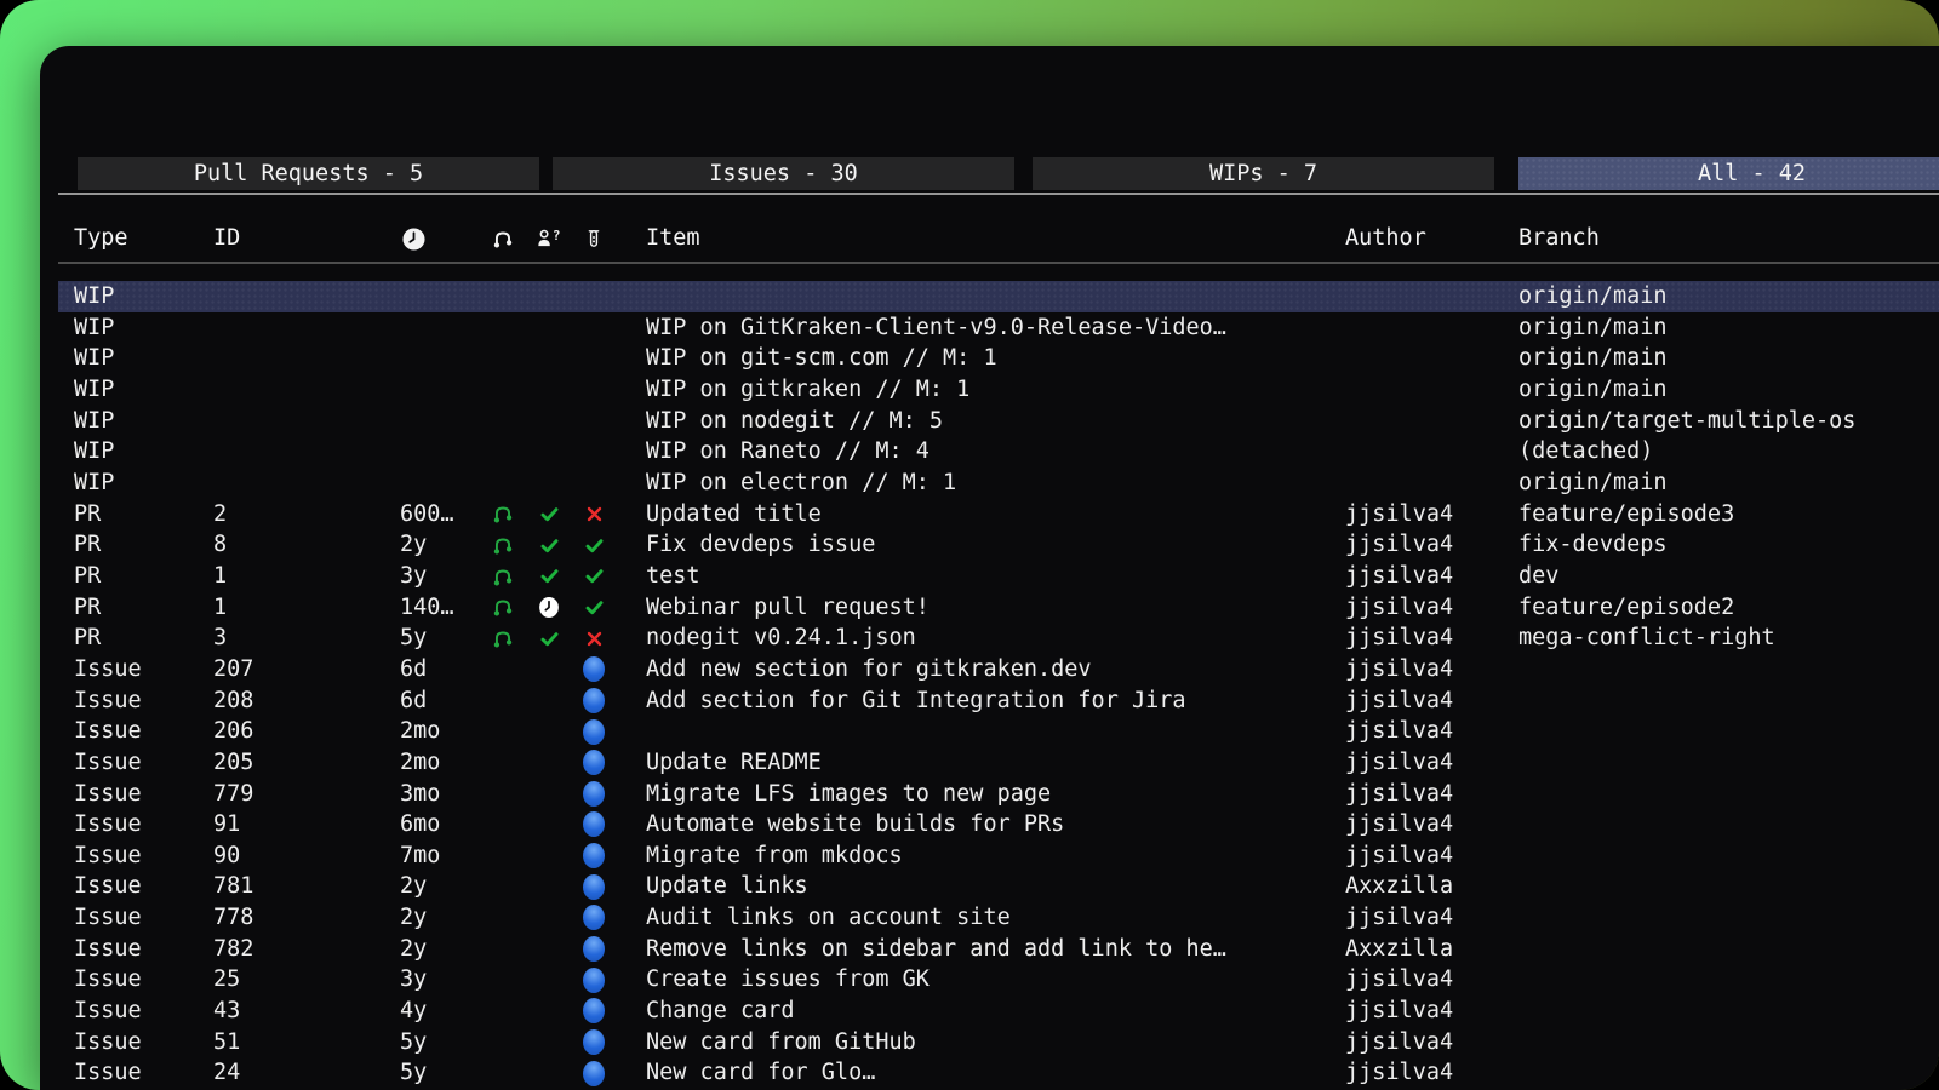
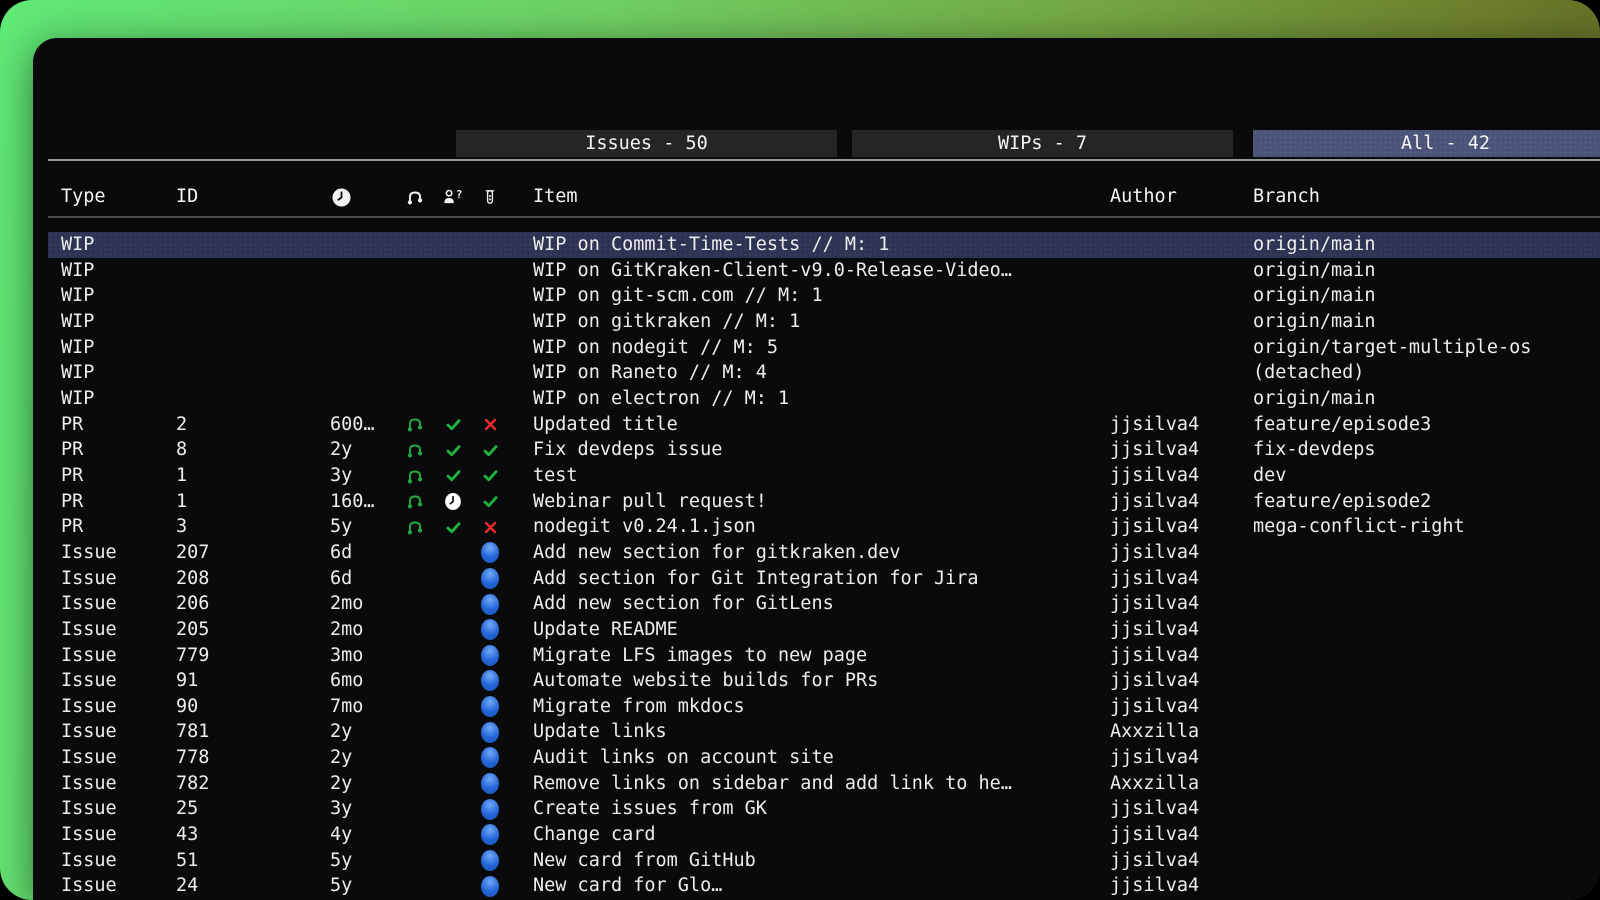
- Pull Requests - 5
- Issues - 30
+ Issues - 50
  WIPs - 7
  All - 42
  Type
  ID
  ?
  Item
  Author
  Branch
  WIP
+ WIP on Commit-Time-Tests // M: 1
  origin/main
  WIP
  WIP on GitKraken-Client-v9.0-Release-Video…
  origin/main
  WIP
  WIP on git-scm.com // M: 1
  origin/main
  WIP
  WIP on gitkraken // M: 1
  origin/main
  WIP
  WIP on nodegit // M: 5
  origin/target-multiple-os
  WIP
  WIP on Raneto // M: 4
  (detached)
  WIP
  WIP on electron // M: 1
  origin/main
  PR
  2
  600…
  Updated title
  jjsilva4
  feature/episode3
  PR
  8
  2y
  Fix devdeps issue
  jjsilva4
  fix-devdeps
  PR
  1
  3y
  test
  jjsilva4
  dev
  PR
  1
- 140…
+ 160…
  Webinar pull request!
  jjsilva4
  feature/episode2
  PR
  3
  5y
  nodegit v0.24.1.json
  jjsilva4
  mega-conflict-right
  Issue
  207
  6d
  Add new section for gitkraken.dev
  jjsilva4
  Issue
  208
  6d
  Add section for Git Integration for Jira
  jjsilva4
  Issue
  206
  2mo
+ Add new section for GitLens
  jjsilva4
  Issue
  205
  2mo
  Update README
  jjsilva4
  Issue
  779
  3mo
  Migrate LFS images to new page
  jjsilva4
  Issue
  91
  6mo
  Automate website builds for PRs
  jjsilva4
  Issue
  90
  7mo
  Migrate from mkdocs
  jjsilva4
  Issue
  781
  2y
  Update links
  Axxzilla
  Issue
  778
  2y
  Audit links on account site
  jjsilva4
  Issue
  782
  2y
  Remove links on sidebar and add link to he…
  Axxzilla
  Issue
  25
  3y
  Create issues from GK
  jjsilva4
  Issue
  43
  4y
  Change card
  jjsilva4
  Issue
  51
  5y
  New card from GitHub
  jjsilva4
  Issue
  24
  5y
  New card for Glo…
  jjsilva4
